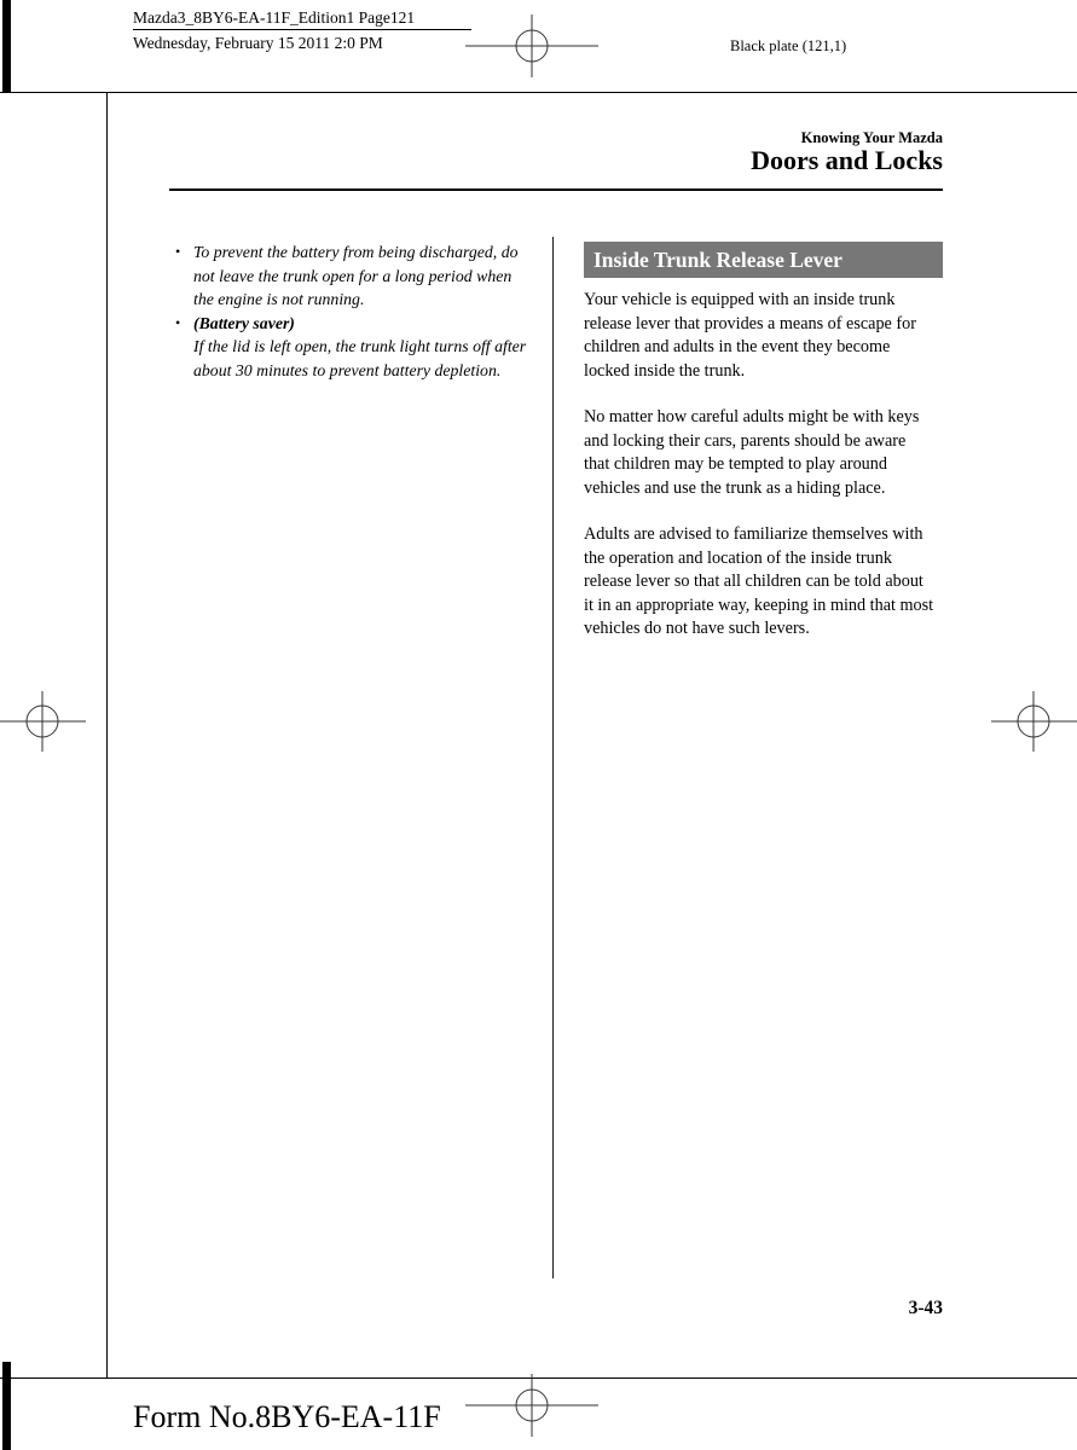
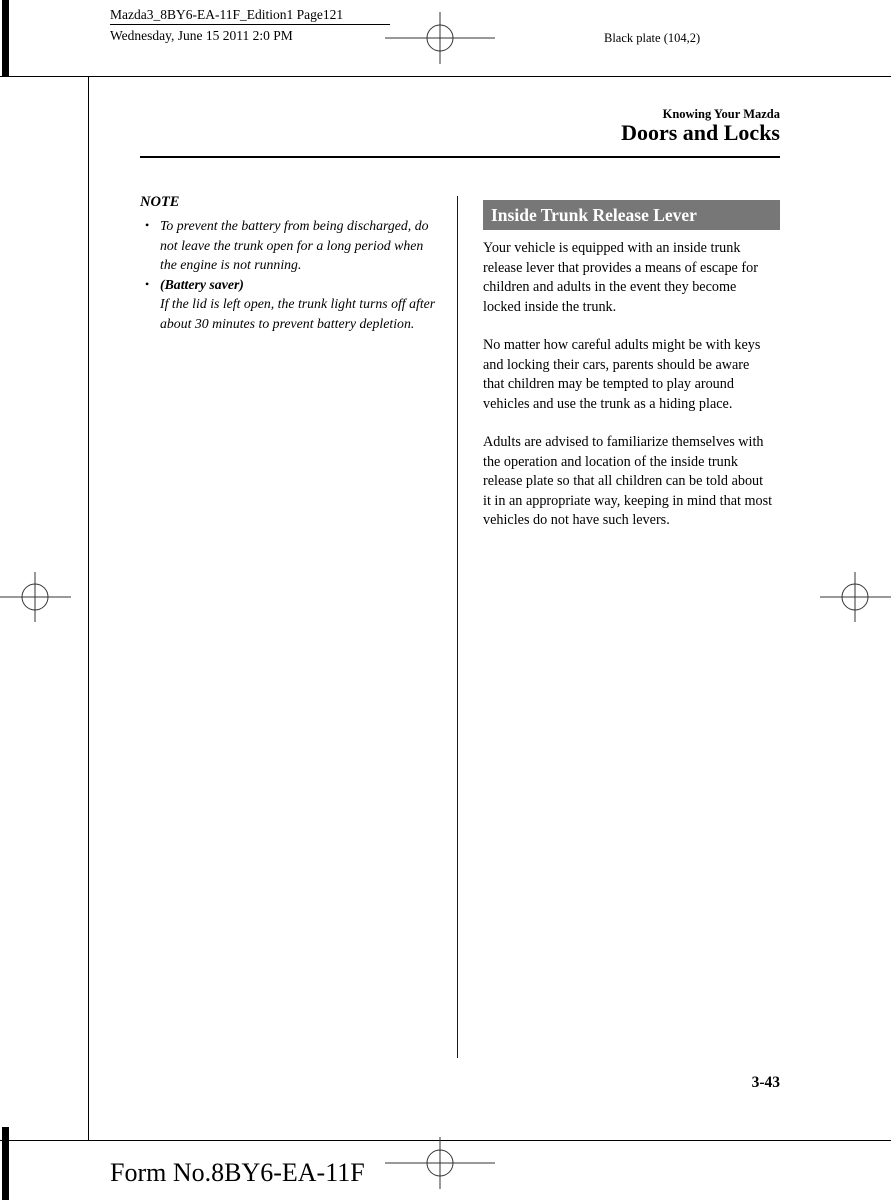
  Mazda3_8BY6-EA-11F_Edition1 Page121
- Wednesday, February 15 2011 2:0 PM
+ Wednesday, June 15 2011 2:0 PM
- Black plate (121,1)
+ Black plate (104,2)
  Knowing Your Mazda
  Doors and Locks
+ NOTE
  •
  To prevent the battery from being discharged, do not leave the trunk open for a long period when the engine is not running.
  •
  (Battery saver)
  If the lid is left open, the trunk light turns off after about 30 minutes to prevent battery depletion.
  Inside Trunk Release Lever
  Your vehicle is equipped with an inside trunk release lever that provides a means of escape for children and adults in the event they become locked inside the trunk.
  No matter how careful adults might be with keys and locking their cars, parents should be aware that children may be tempted to play around vehicles and use the trunk as a hiding place.
- Adults are advised to familiarize themselves with the operation and location of the inside trunk release lever so that all children can be told about it in an appropriate way, keeping in mind that most vehicles do not have such levers.
+ Adults are advised to familiarize themselves with the operation and location of the inside trunk release plate so that all children can be told about it in an appropriate way, keeping in mind that most vehicles do not have such levers.
  3-43
  Form No.8BY6-EA-11F
